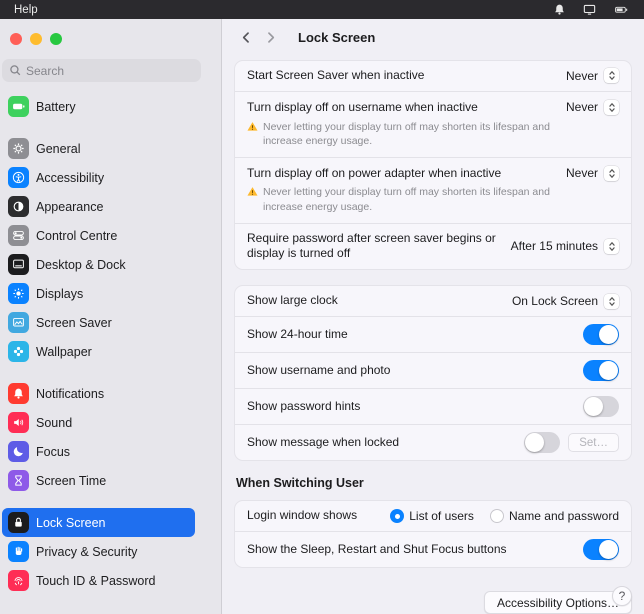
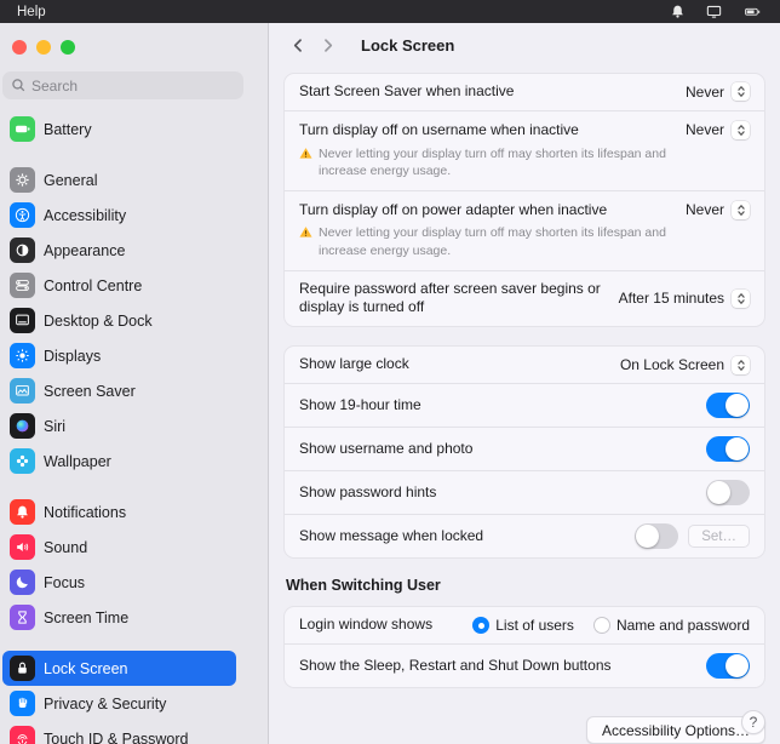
  Help
  Search
  Battery
  General
  Accessibility
  Appearance
  Control Centre
  Desktop & Dock
  Displays
  Screen Saver
+ Siri
  Wallpaper
  Notifications
  Sound
  Focus
  Screen Time
  Lock Screen
  Privacy & Security
  Touch ID & Password
  Lock Screen
  Start Screen Saver when inactive
  Never
  Turn display off on username when inactive
  Never letting your display turn off may shorten its lifespan and increase energy usage.
  Never
  Turn display off on power adapter when inactive
  Never letting your display turn off may shorten its lifespan and increase energy usage.
  Never
  Require password after screen saver begins or display is turned off
  After 15 minutes
  Show large clock
  On Lock Screen
- Show 24-hour time
+ Show 19-hour time
  Show username and photo
  Show password hints
  Show message when locked
  Set…
  When Switching User
  Login window shows
  List of users
  Name and password
- Show the Sleep, Restart and Shut Focus buttons
+ Show the Sleep, Restart and Shut Down buttons
  Accessibility Options…
  ?
